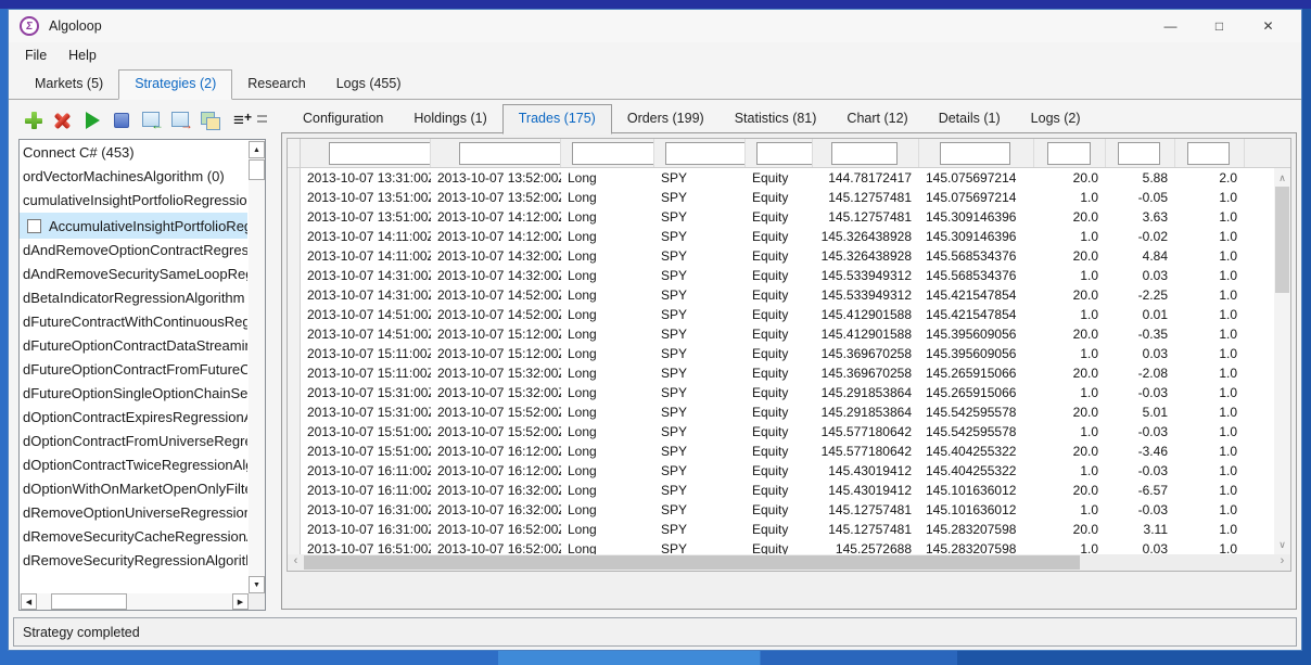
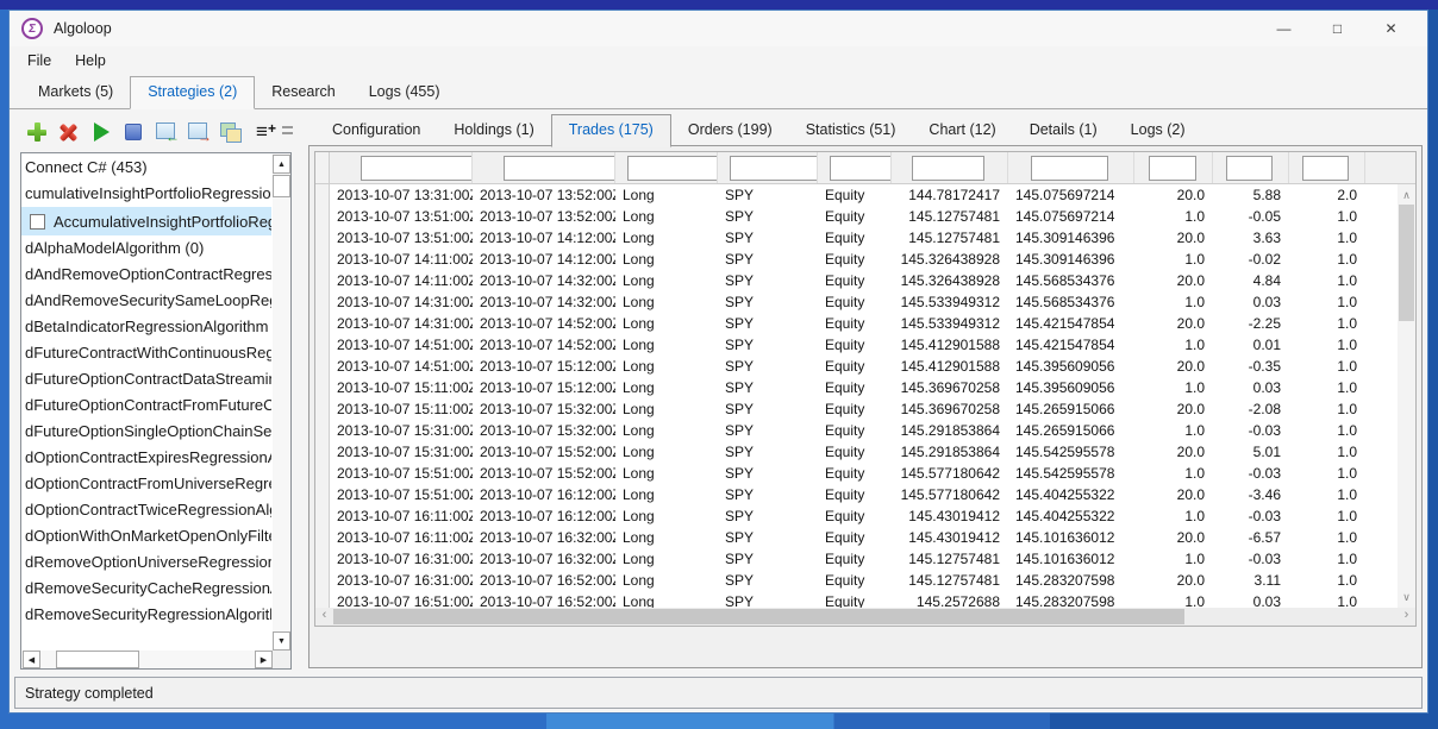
  Algoloop
  —
  □
  ✕
  File
  Help
  Markets (5)
  Strategies (2)
  Research
  Logs (455)
  Connect C# (453)
- ordVectorMachinesAlgorithm (0)
  cumulativeInsightPortfolioRegressio
  AccumulativeInsightPortfolioRe
+ dAlphaModelAlgorithm (0)
  dAndRemoveOptionContractRegres
  dAndRemoveSecuritySameLoopRe
  dBetaIndicatorRegressionAlgorithm
  dFutureContractWithContinuousReg
  dFutureOptionContractDataStreami
  dFutureOptionContractFromFutureC
  dFutureOptionSingleOptionChainSe
  dOptionContractExpiresRegression
  dOptionContractFromUniverseRegr
  dOptionContractTwiceRegressionAl
  dOptionWithOnMarketOpenOnlyFilt
  dRemoveOptionUniverseRegressio
  dRemoveSecurityCacheRegression
  dRemoveSecurityRegressionAlgorit
  Configuration
  Holdings (1)
  Trades (175)
  Orders (199)
- Statistics (81)
+ Statistics (51)
  Chart (12)
  Details (1)
  Logs (2)
  2013-10-07 13:31:00
  2013-10-07 13:52:00
  Long
  SPY
  Equity
  144.78172417
  145.075697214
  20.0
  5.88
  2.0
  2013-10-07 13:51:00
  2013-10-07 13:52:00
  Long
  SPY
  Equity
  145.12757481
  145.075697214
  1.0
  -0.05
  1.0
  2013-10-07 13:51:00
  2013-10-07 14:12:00
  Long
  SPY
  Equity
  145.12757481
  145.309146396
  20.0
  3.63
  1.0
  2013-10-07 14:11:00
  2013-10-07 14:12:00
  Long
  SPY
  Equity
  145.326438928
  145.309146396
  1.0
  -0.02
  1.0
  2013-10-07 14:11:00
  2013-10-07 14:32:00
  Long
  SPY
  Equity
  145.326438928
  145.568534376
  20.0
  4.84
  1.0
  2013-10-07 14:31:00
  2013-10-07 14:32:00
  Long
  SPY
  Equity
  145.533949312
  145.568534376
  1.0
  0.03
  1.0
  2013-10-07 14:31:00
  2013-10-07 14:52:00
  Long
  SPY
  Equity
  145.533949312
  145.421547854
  20.0
  -2.25
  1.0
  2013-10-07 14:51:00
  2013-10-07 14:52:00
  Long
  SPY
  Equity
  145.412901588
  145.421547854
  1.0
  0.01
  1.0
  2013-10-07 14:51:00
  2013-10-07 15:12:00
  Long
  SPY
  Equity
  145.412901588
  145.395609056
  20.0
  -0.35
  1.0
  2013-10-07 15:11:00
  2013-10-07 15:12:00
  Long
  SPY
  Equity
  145.369670258
  145.395609056
  1.0
  0.03
  1.0
  2013-10-07 15:11:00
  2013-10-07 15:32:00
  Long
  SPY
  Equity
  145.369670258
  145.265915066
  20.0
  -2.08
  1.0
  2013-10-07 15:31:00
  2013-10-07 15:32:00
  Long
  SPY
  Equity
  145.291853864
  145.265915066
  1.0
  -0.03
  1.0
  2013-10-07 15:31:00
  2013-10-07 15:52:00
  Long
  SPY
  Equity
  145.291853864
  145.542595578
  20.0
  5.01
  1.0
  2013-10-07 15:51:00
  2013-10-07 15:52:00
  Long
  SPY
  Equity
  145.577180642
  145.542595578
  1.0
  -0.03
  1.0
  2013-10-07 15:51:00
  2013-10-07 16:12:00
  Long
  SPY
  Equity
  145.577180642
  145.404255322
  20.0
  -3.46
  1.0
  2013-10-07 16:11:00
  2013-10-07 16:12:00
  Long
  SPY
  Equity
  145.43019412
  145.404255322
  1.0
  -0.03
  1.0
  2013-10-07 16:11:00
  2013-10-07 16:32:00
  Long
  SPY
  Equity
  145.43019412
  145.101636012
  20.0
  -6.57
  1.0
  2013-10-07 16:31:00
  2013-10-07 16:32:00
  Long
  SPY
  Equity
  145.12757481
  145.101636012
  1.0
  -0.03
  1.0
  2013-10-07 16:31:00
  2013-10-07 16:52:00
  Long
  SPY
  Equity
  145.12757481
  145.283207598
  20.0
  3.11
  1.0
  2013-10-07 16:51:00
  2013-10-07 16:52:00
  Long
  SPY
  Equity
  145.2572688
  145.283207598
  1.0
  0.03
  1.0
  ∧
  ∨
  ‹
  ›
  Strategy completed
